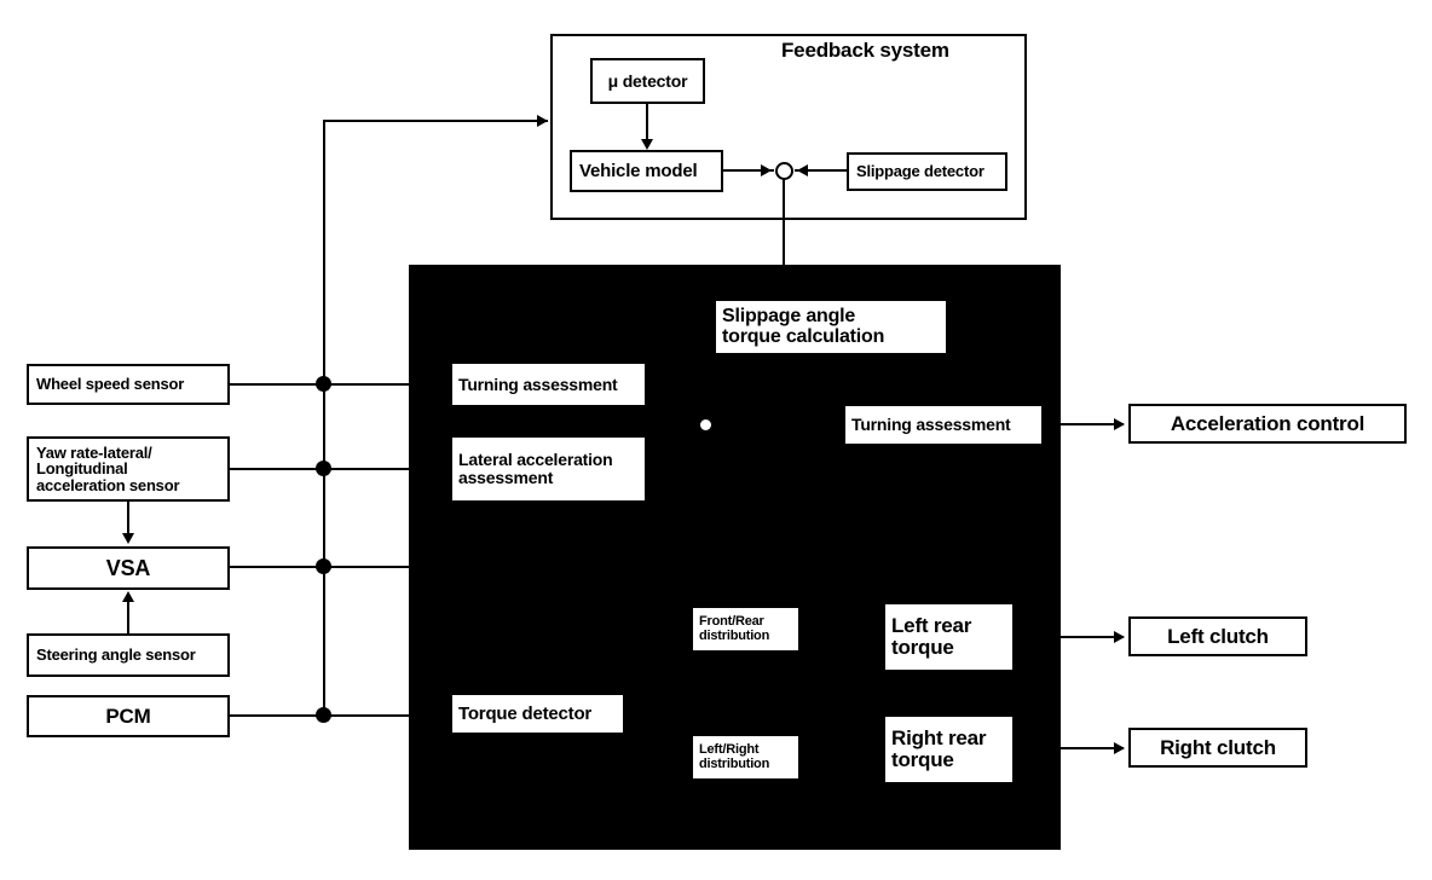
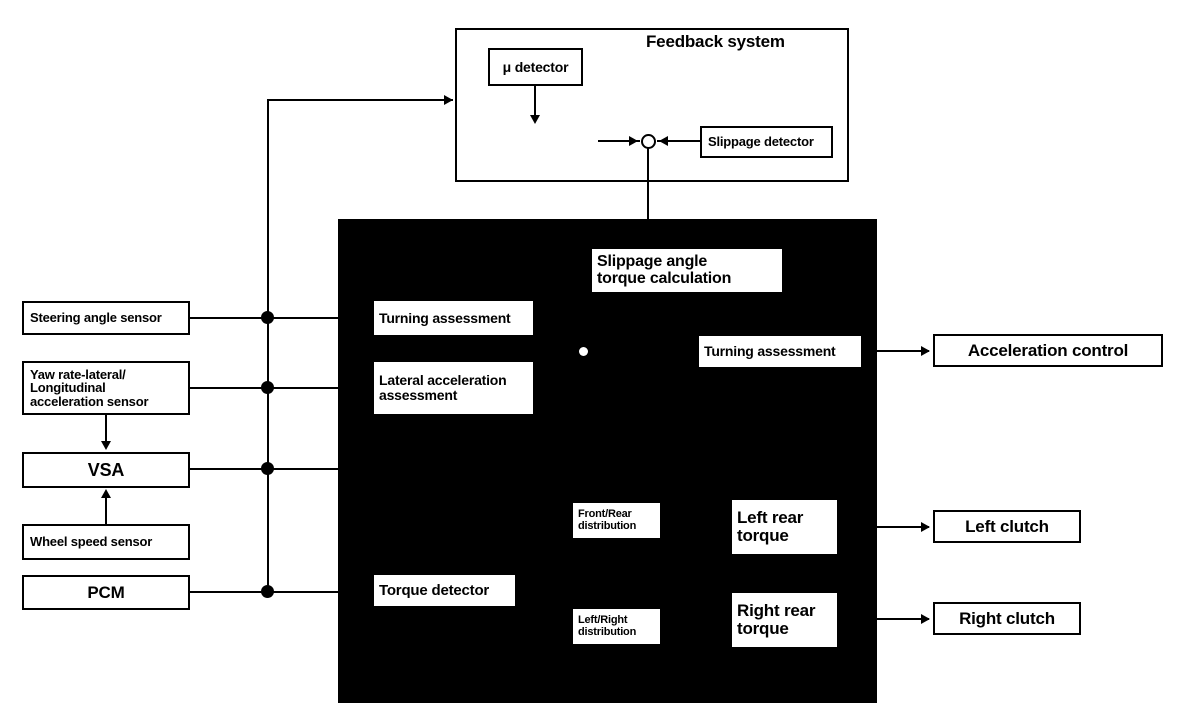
  Feedback system
  μ detector
- Vehicle model
  Slippage detector
- Wheel speed sensor
+ Steering angle sensor
  Yaw rate-lateral/
  Longitudinal
  acceleration sensor
  VSA
- Steering angle sensor
+ Wheel speed sensor
  PCM
  Turning assessment
  Lateral acceleration
  assessment
  Slippage angle
  torque calculation
  Turning assessment
  Torque detector
  Front/Rear
  distribution
  Left/Right
  distribution
  Left rear
  torque
  Right rear
  torque
  Acceleration control
  Left clutch
  Right clutch
